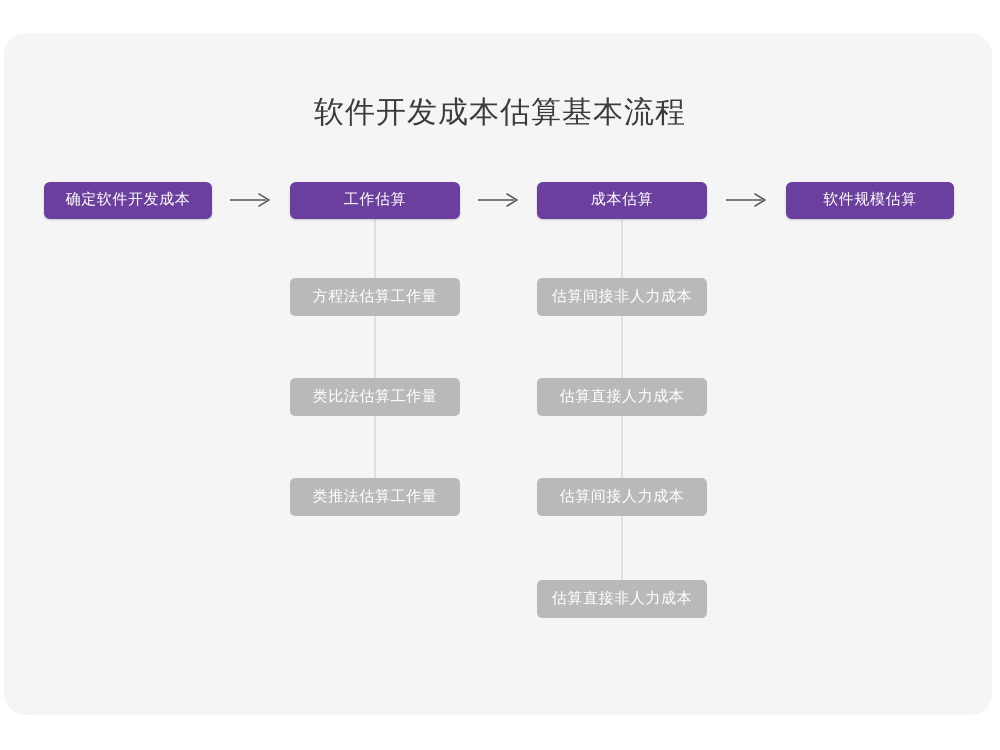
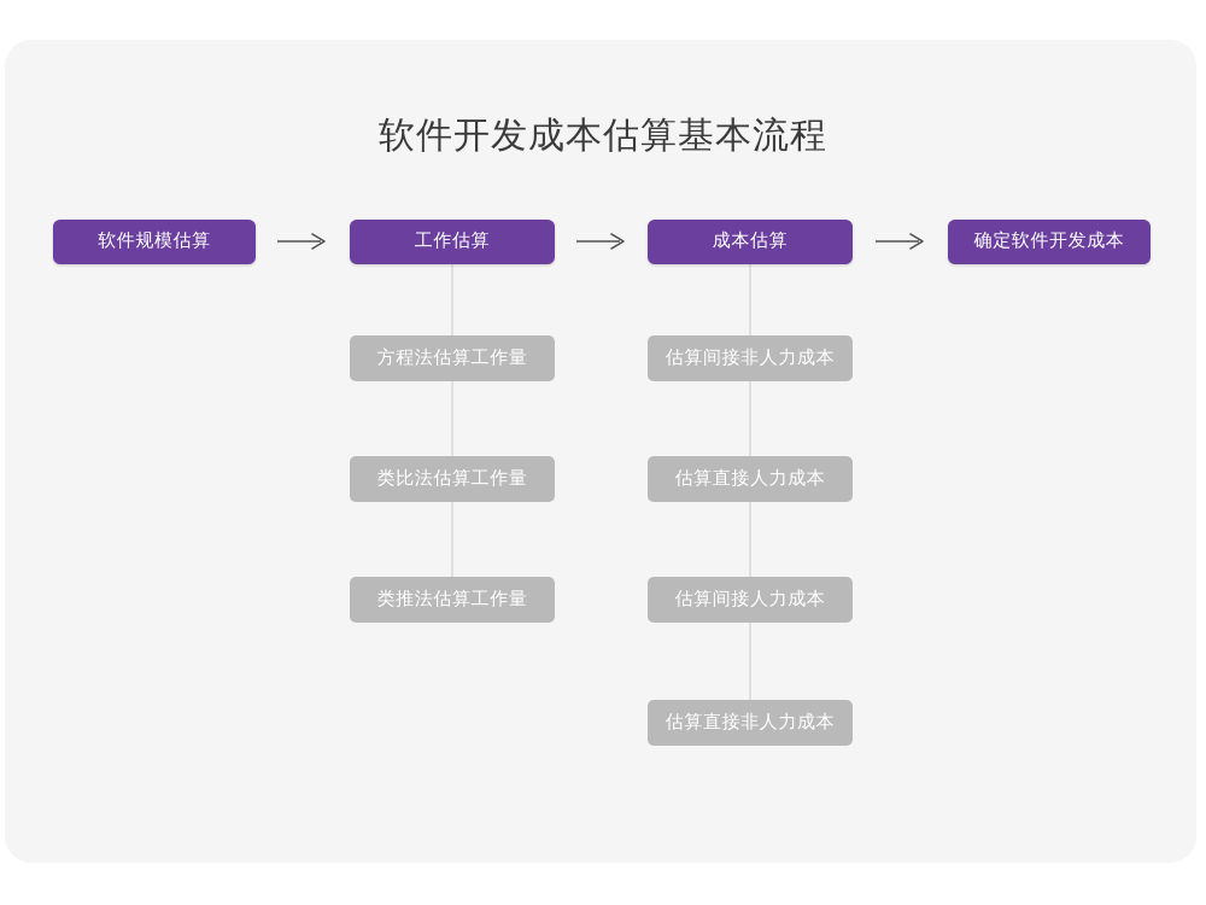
  软件开发成本估算基本流程
- 确定软件开发成本
+ 软件规模估算
  工作估算
  成本估算
- 软件规模估算
+ 确定软件开发成本
  方程法估算工作量
  类比法估算工作量
  类推法估算工作量
  估算间接非人力成本
  估算直接人力成本
  估算间接人力成本
  估算直接非人力成本
